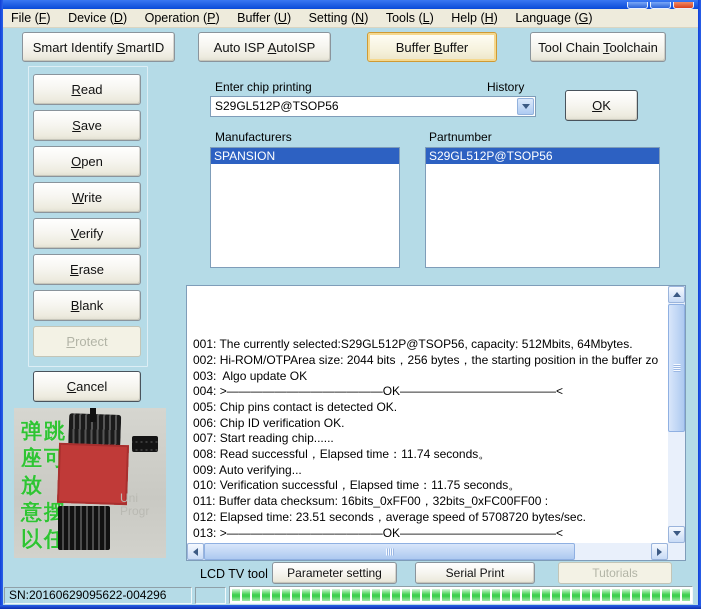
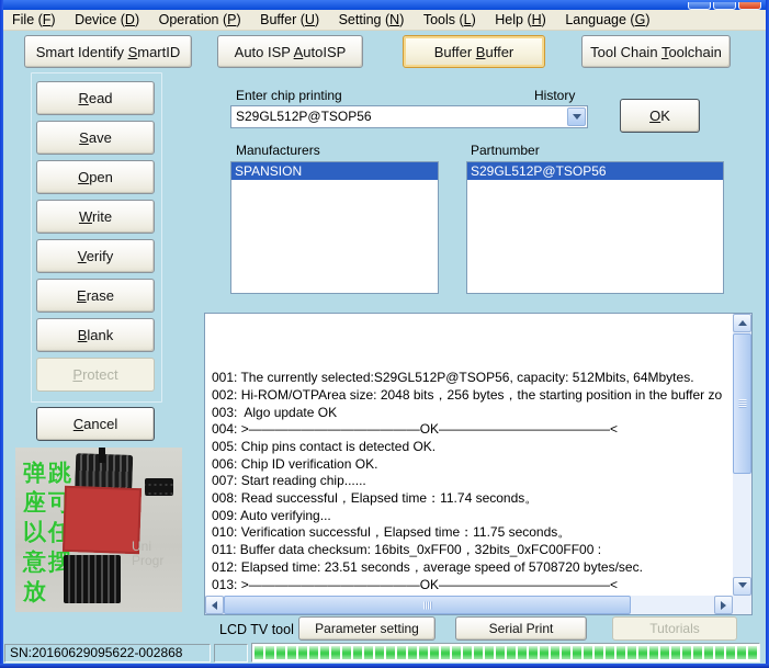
  File (F) Device (D) Operation (P) Buffer (U) Setting (N) Tools (L) Help (H) Language (G)
  Smart Identify SmartID
  Auto ISP AutoISP
  Buffer Buffer
  Tool Chain Toolchain
  Read
  Save
  Open
  Write
  Verify
  Erase
  Blank
  Protect
  Cancel
  弹跳
  座可
- 放
+ 以任
  意摆
- 以任
+ 放
  Uni Progr
  Enter chip printing
  History
  S29GL512P@TSOP56
  OK
  Manufacturers
  Partnumber
  SPANSION
  S29GL512P@TSOP56
  001: The currently selected:S29GL512P@TSOP56, capacity: 512Mbits, 64Mbytes.
- 002: Hi-ROM/OTPArea size: 2044 bits，256 bytes，the starting position in the buffer zo
+ 002: Hi-ROM/OTPArea size: 2048 bits，256 bytes，the starting position in the buffer zo
  003: Algo update OK
  004: >—————————————OK—————————————<
  005: Chip pins contact is detected OK.
  006: Chip ID verification OK.
  007: Start reading chip......
  008: Read successful，Elapsed time：11.74 seconds。
  009: Auto verifying...
  010: Verification successful，Elapsed time：11.75 seconds。
  011: Buffer data checksum: 16bits_0xFF00，32bits_0xFC00FF00 :
  012: Elapsed time: 23.51 seconds，average speed of 5708720 bytes/sec.
  013: >—————————————OK—————————————<
  LCD TV tool
  Parameter setting
  Serial Print
  Tutorials
- SN:20160629095622-004296
+ SN:20160629095622-002868
